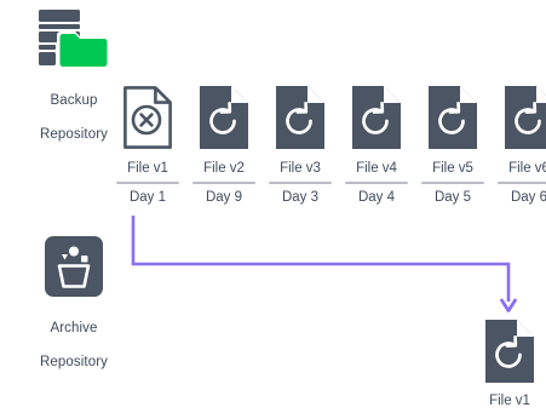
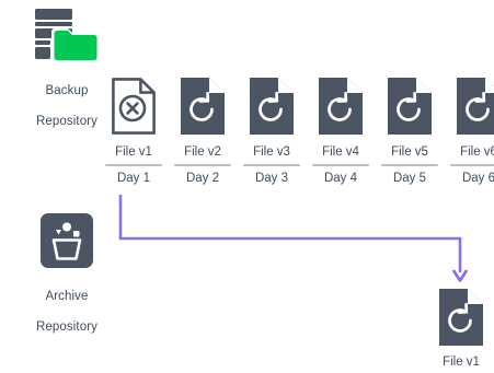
  Backup
  Repository
  Archive
  Repository
  File v1
  Day 1
  File v2
- Day 9
+ Day 2
  File v3
  Day 3
  File v4
  Day 4
  File v5
  Day 5
  File v
  Day 6
  File v1
